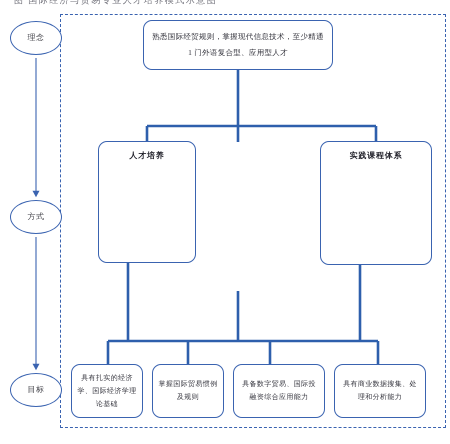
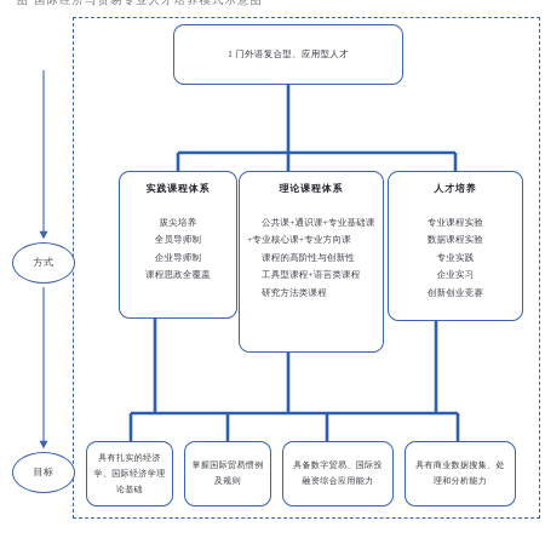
  图 国际经济与贸易专业人才培养模式示意图
- 理念
  方式
  目标
- 熟悉国际经贸规则，掌握现代信息技术，至少精通
  1 门外语复合型、应用型人才
- 人才培养
+ 实践课程体系
+ 拔尖培养
+ 全员导师制
+ 企业导师制
+ 课程思政全覆盖
+ 理论课程体系
+ 公共课+通识课+专业基础课+专业核心课+专业方向课
+ 课程的高阶性与创新性
+ 工具型课程+语言类课程
+ 研究方法类课程
- 实践课程体系
+ 人才培养
+ 专业课程实验
+ 数据课程实验
+ 专业实践
+ 企业实习
+ 创新创业竞赛
  具有扎实的经济学、国际经济学理论基础
  掌握国际贸易惯例及规则
  具备数字贸易、国际投融资综合应用能力
  具有商业数据搜集、处理和分析能力
